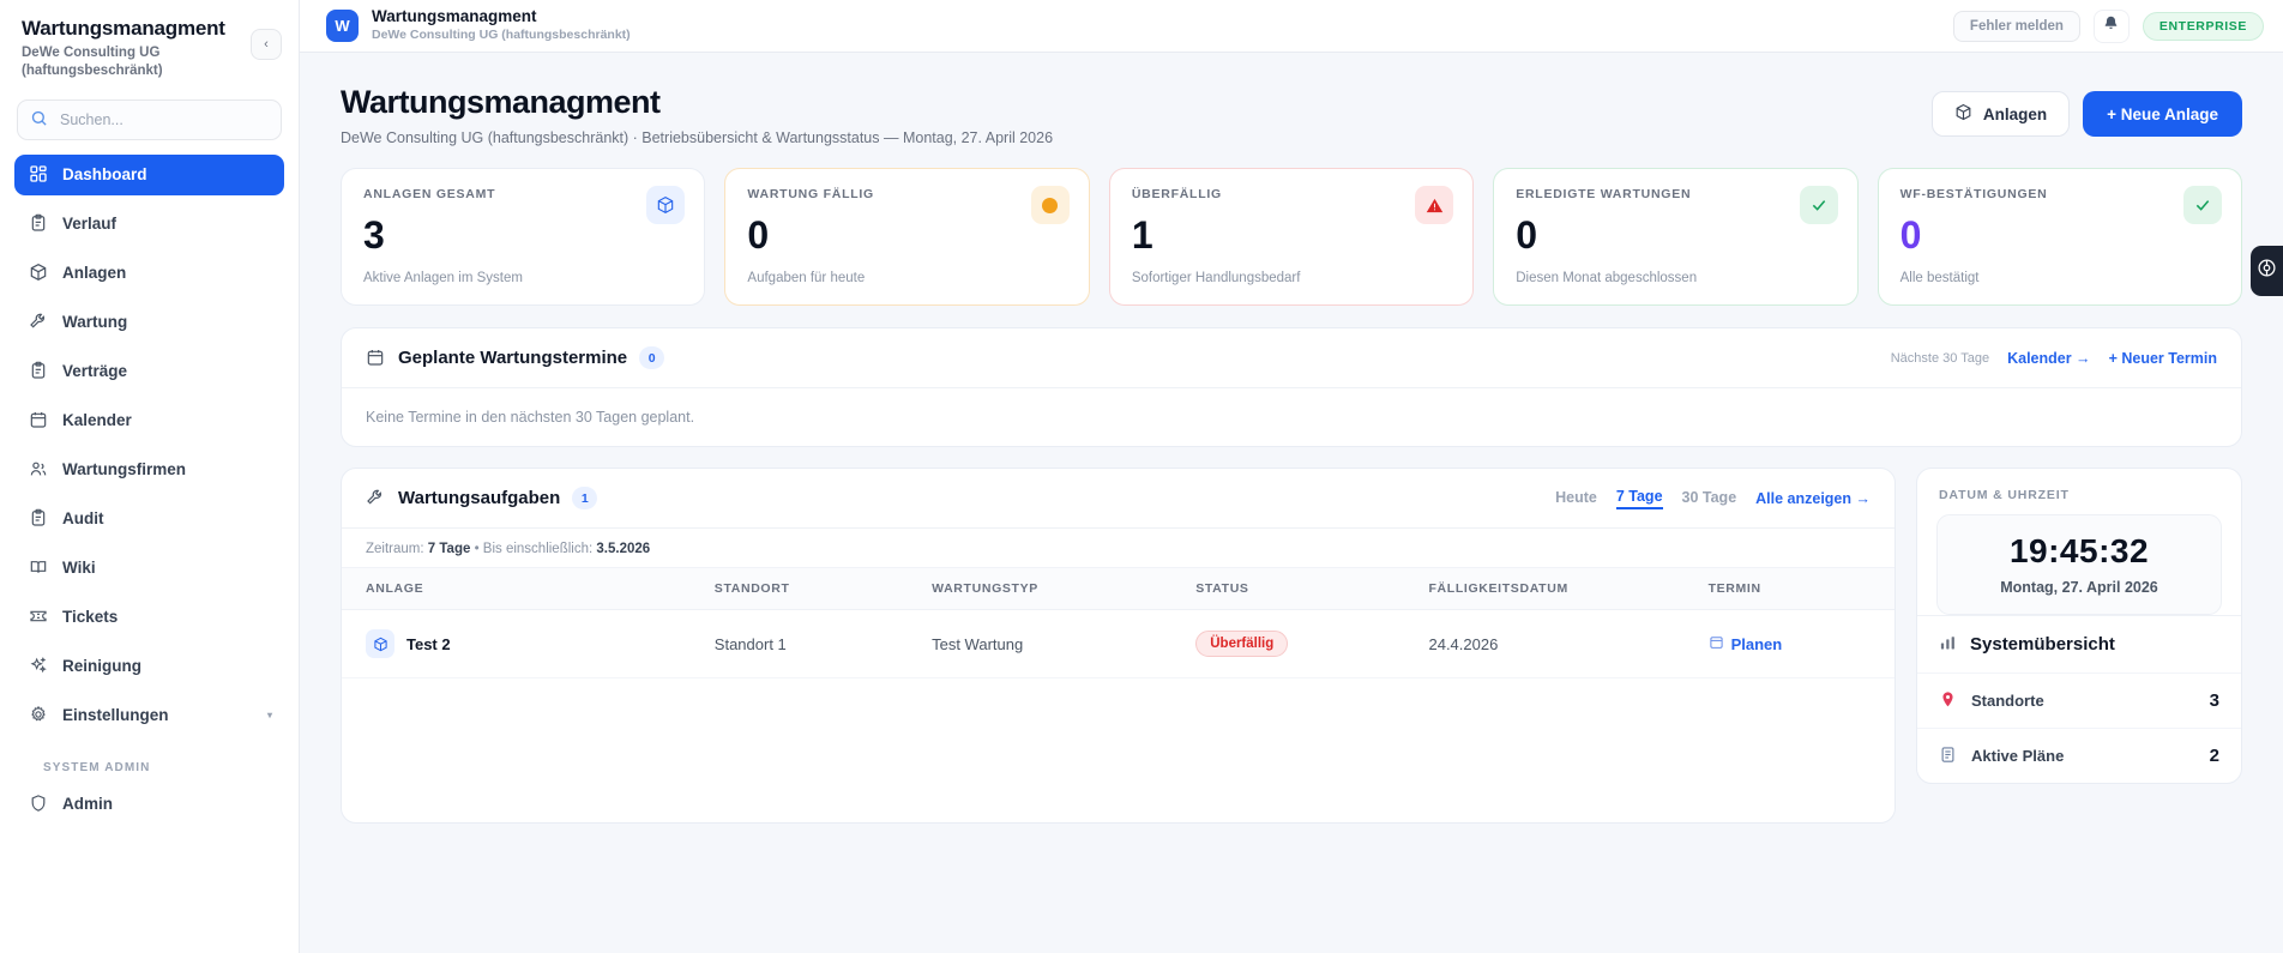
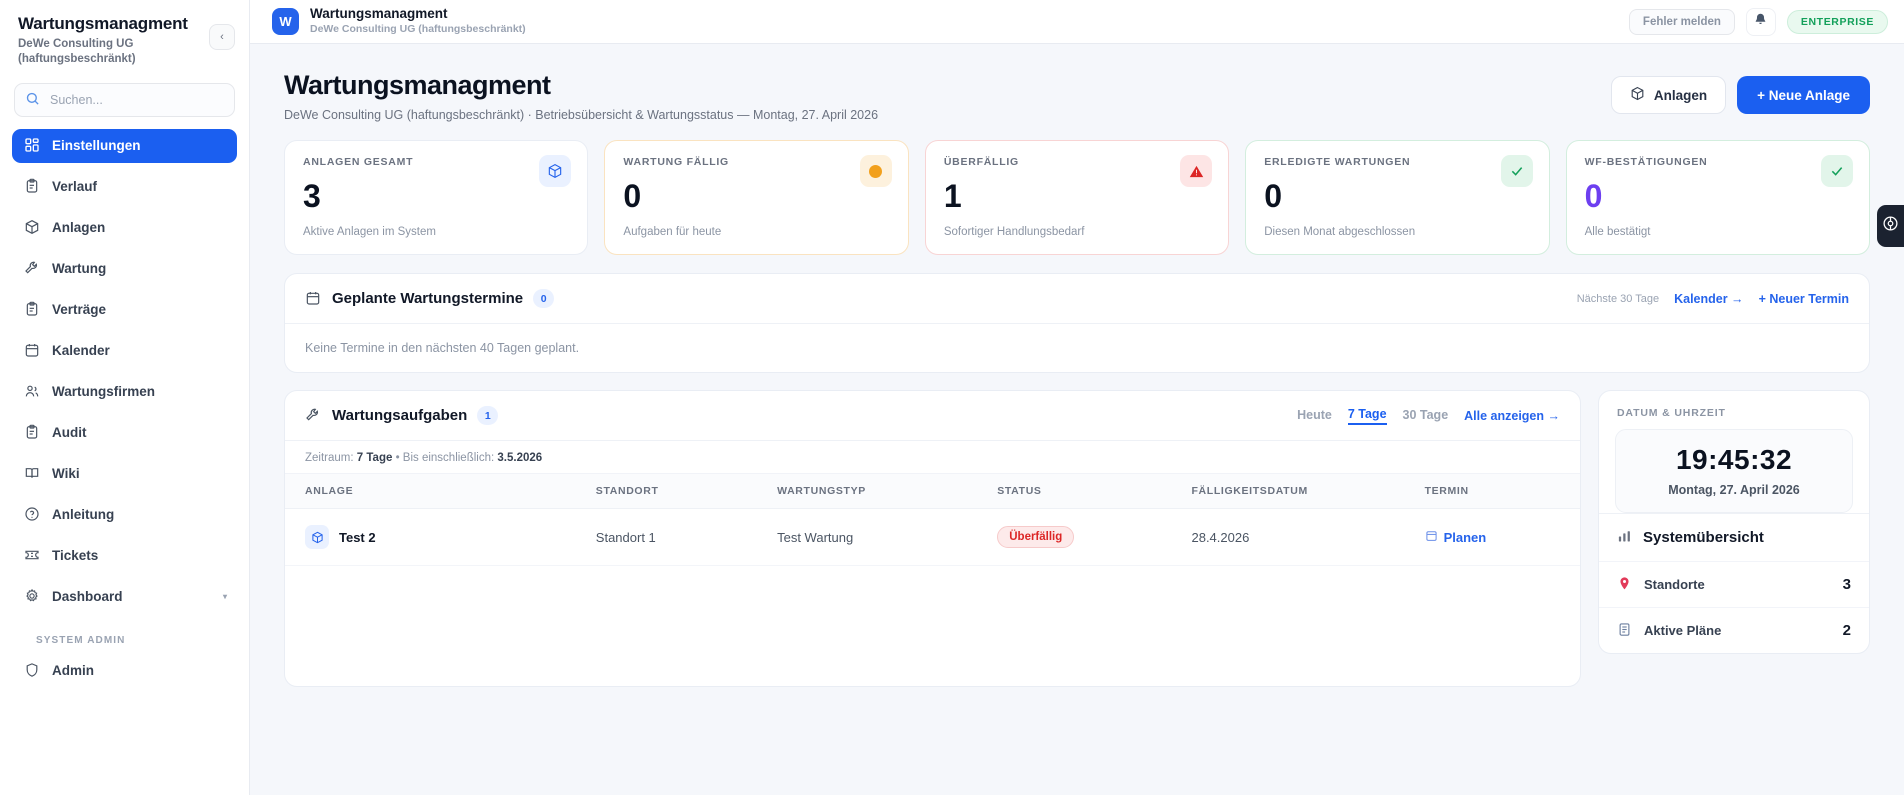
  Wartungsmanagment
  DeWe Consulting UG (haftungsbeschränkt)
  ‹
  Suchen...
- Dashboard
+ Einstellungen
  Verlauf
  Anlagen
  Wartung
  Verträge
  Kalender
  Wartungsfirmen
  Audit
  Wiki
+ Anleitung
  Tickets
- Reinigung
- Einstellungen
+ Dashboard
  ▾
  SYSTEM ADMIN
  Admin
  W
  Wartungsmanagment
  DeWe Consulting UG (haftungsbeschränkt)
  Fehler melden
  ENTERPRISE
  Wartungsmanagment
  DeWe Consulting UG (haftungsbeschränkt) · Betriebsübersicht & Wartungsstatus — Montag, 27. April 2026
  Anlagen
  + Neue Anlage
  ANLAGEN GESAMT
  3
  Aktive Anlagen im System
  WARTUNG FÄLLIG
  0
  Aufgaben für heute
  ÜBERFÄLLIG
  1
  Sofortiger Handlungsbedarf
  ERLEDIGTE WARTUNGEN
  0
  Diesen Monat abgeschlossen
  WF-BESTÄTIGUNGEN
  0
  Alle bestätigt
  Geplante Wartungstermine
  0
  Nächste 30 Tage
  Kalender →
  + Neuer Termin
- Keine Termine in den nächsten 30 Tagen geplant.
+ Keine Termine in den nächsten 40 Tagen geplant.
  Wartungsaufgaben
  1
  Heute
  7 Tage
  30 Tage
  Alle anzeigen →
  Zeitraum: 7 Tage • Bis einschließlich: 3.5.2026
  ANLAGE	STANDORT	WARTUNGSTYP	STATUS	FÄLLIGKEITSDATUM	TERMIN
- Test 2	Standort 1	Test Wartung	Überfällig	24.4.2026	Planen
+ Test 2	Standort 1	Test Wartung	Überfällig	28.4.2026	Planen
  DATUM & UHRZEIT
  19:45:32
  Montag, 27. April 2026
  Systemübersicht
  Standorte
  3
  Aktive Pläne
  2
